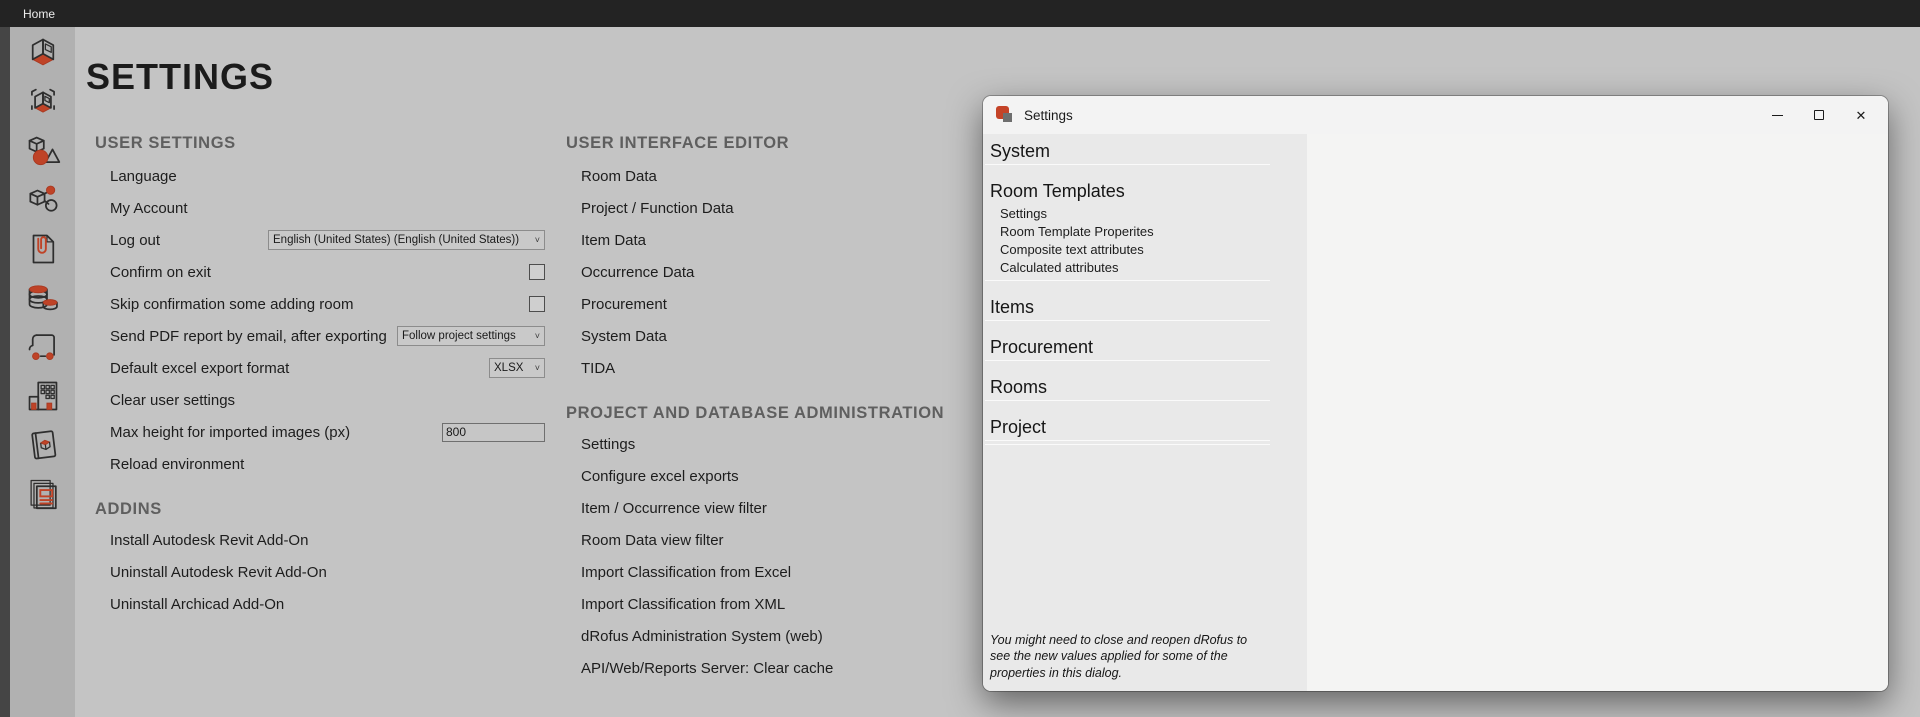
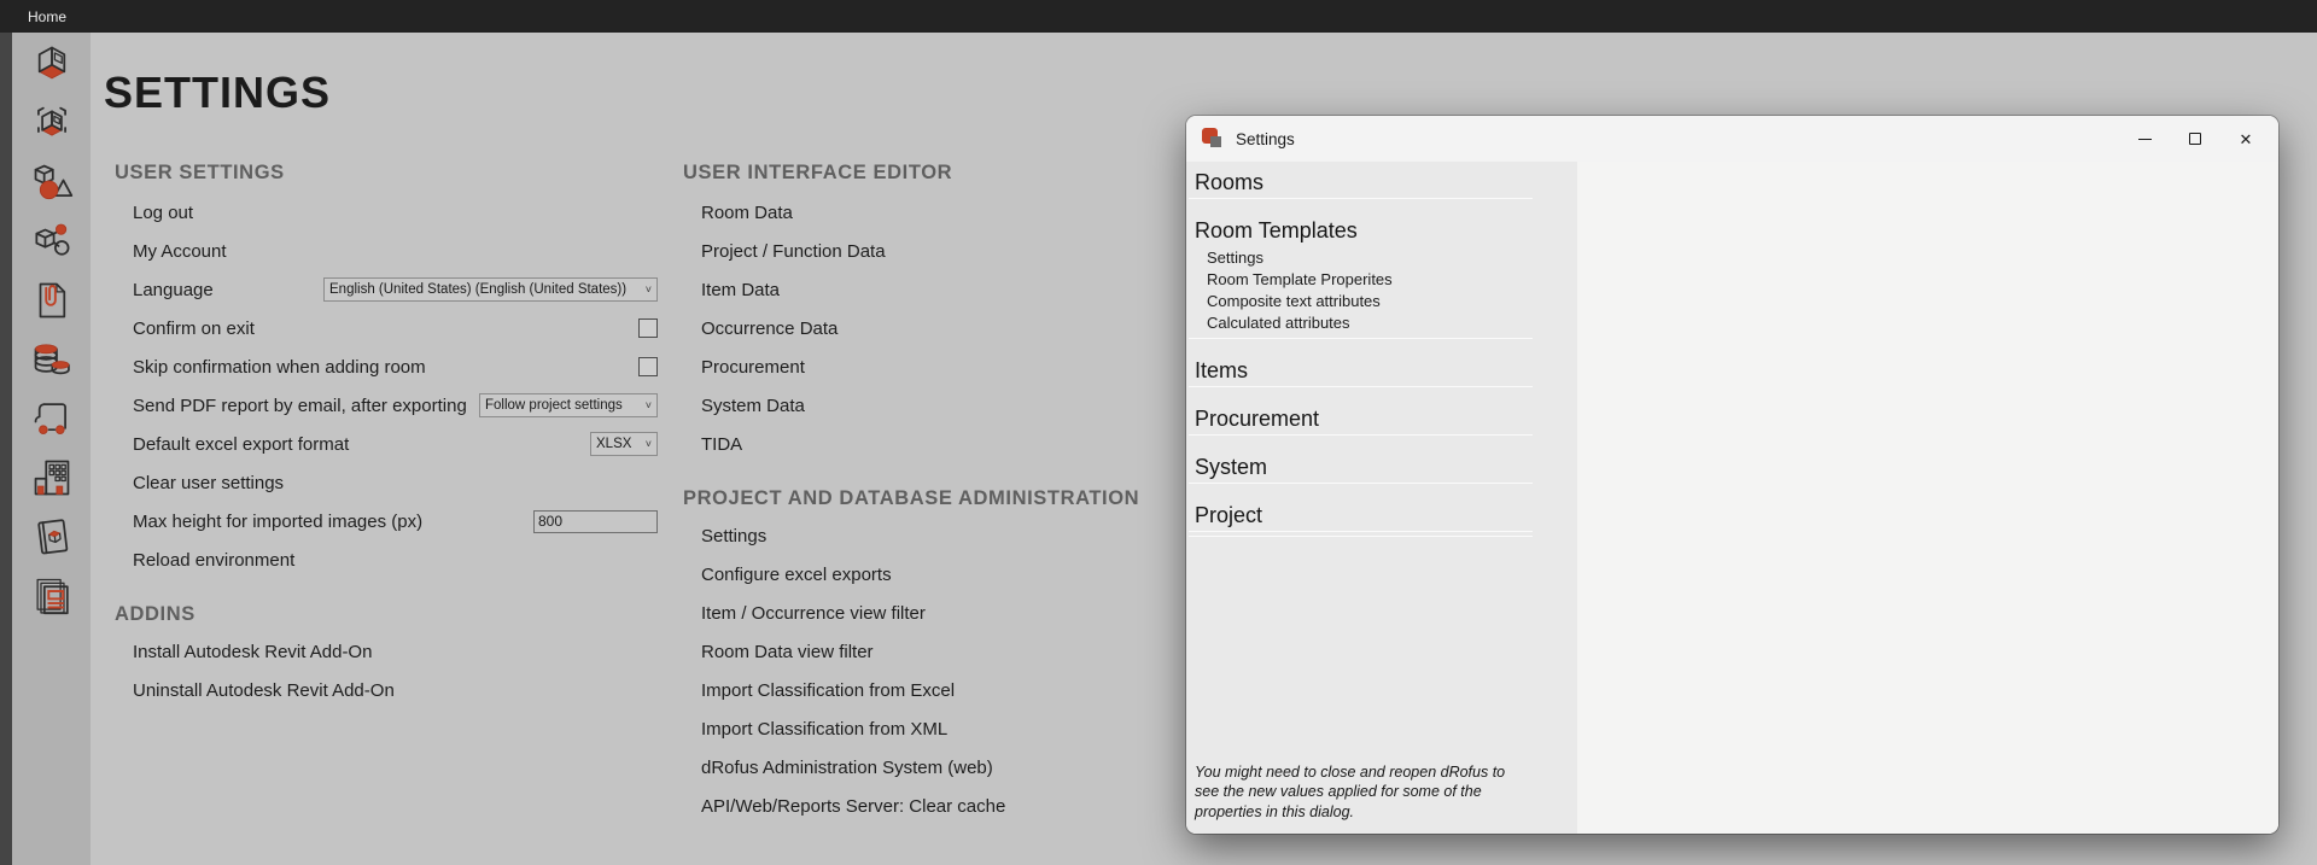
  Home
  SETTINGS
  USER SETTINGS
- Language
+ Log out
  My Account
- Log out
+ Language
  English (United States) (English (United States))
  ˅
  Confirm on exit
- Skip confirmation some adding room
+ Skip confirmation when adding room
  Send PDF report by email, after exporting
  Follow project settings
  ˅
  Default excel export format
  XLSX
  ˅
  Clear user settings
  Max height for imported images (px)
  800
  Reload environment
  ADDINS
  Install Autodesk Revit Add-On
  Uninstall Autodesk Revit Add-On
- Uninstall Archicad Add-On
  USER INTERFACE EDITOR
  Room Data
  Project / Function Data
  Item Data
  Occurrence Data
  Procurement
  System Data
  TIDA
  PROJECT AND DATABASE ADMINISTRATION
  Settings
  Configure excel exports
  Item / Occurrence view filter
  Room Data view filter
  Import Classification from Excel
  Import Classification from XML
  dRofus Administration System (web)
  API/Web/Reports Server: Clear cache
  Settings
  ✕
- System
+ Rooms
  Room Templates
  Settings
  Room Template Properites
  Composite text attributes
  Calculated attributes
  Items
  Procurement
- Rooms
+ System
  Project
  You might need to close and reopen dRofus to see the new values applied for some of the properties in this dialog.
